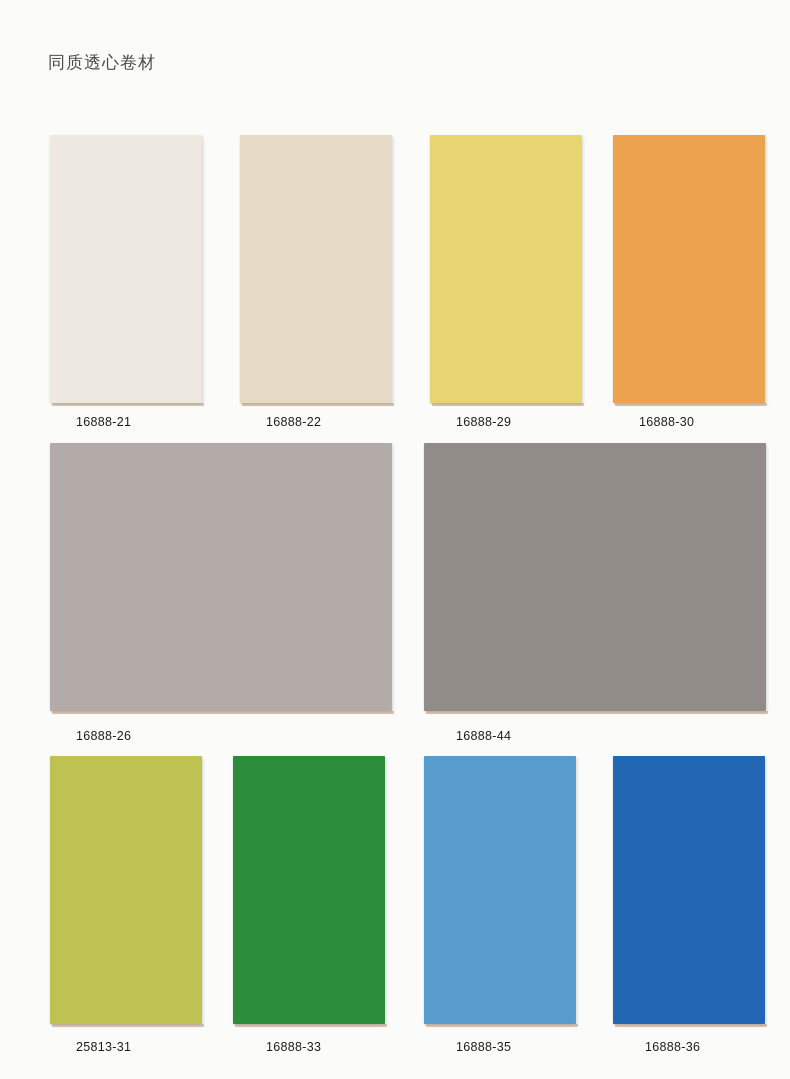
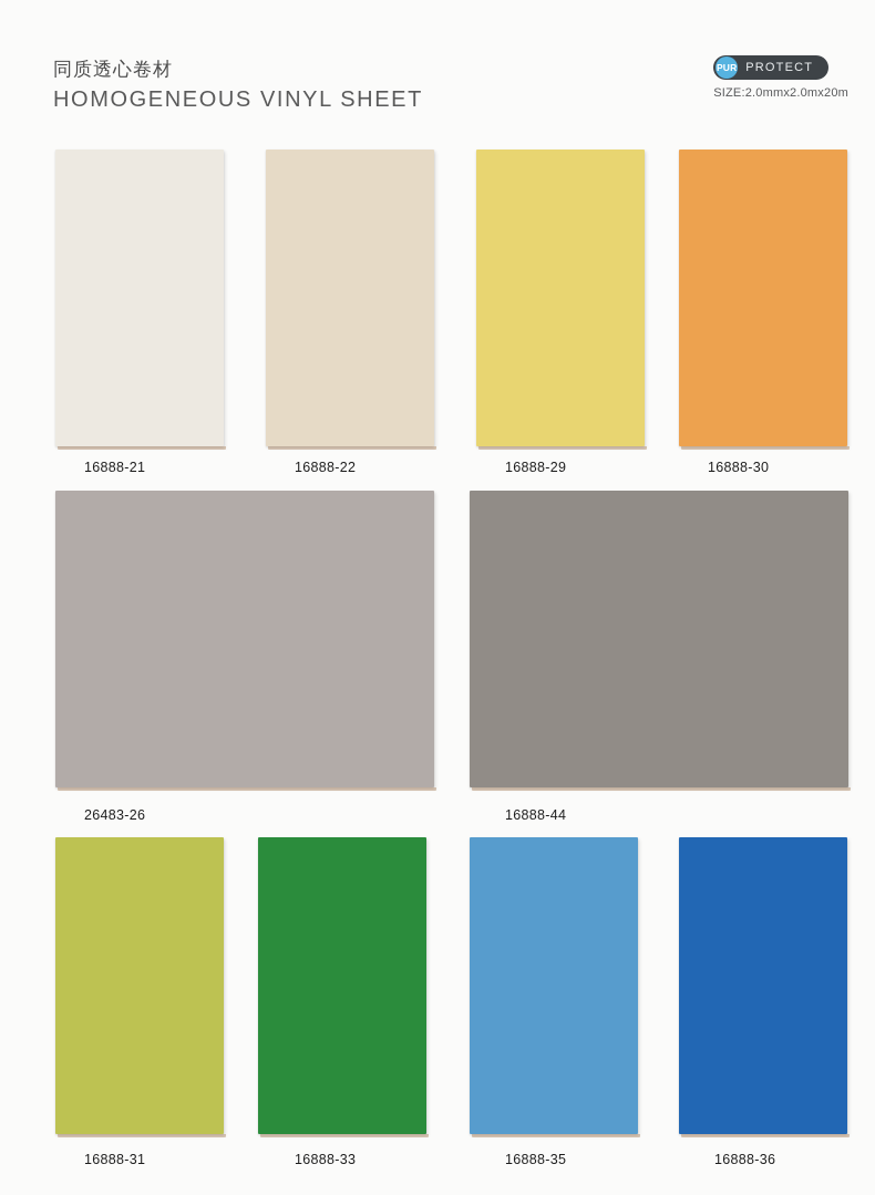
  同质透心卷材
+ HOMOGENEOUS VINYL SHEET
+ PUR
+ PROTECT
+ SIZE:2.0mmx2.0mx20m
  16888-21
  16888-22
  16888-29
  16888-30
- 16888-26
+ 26483-26
  16888-44
- 25813-31
+ 16888-31
  16888-33
  16888-35
  16888-36
